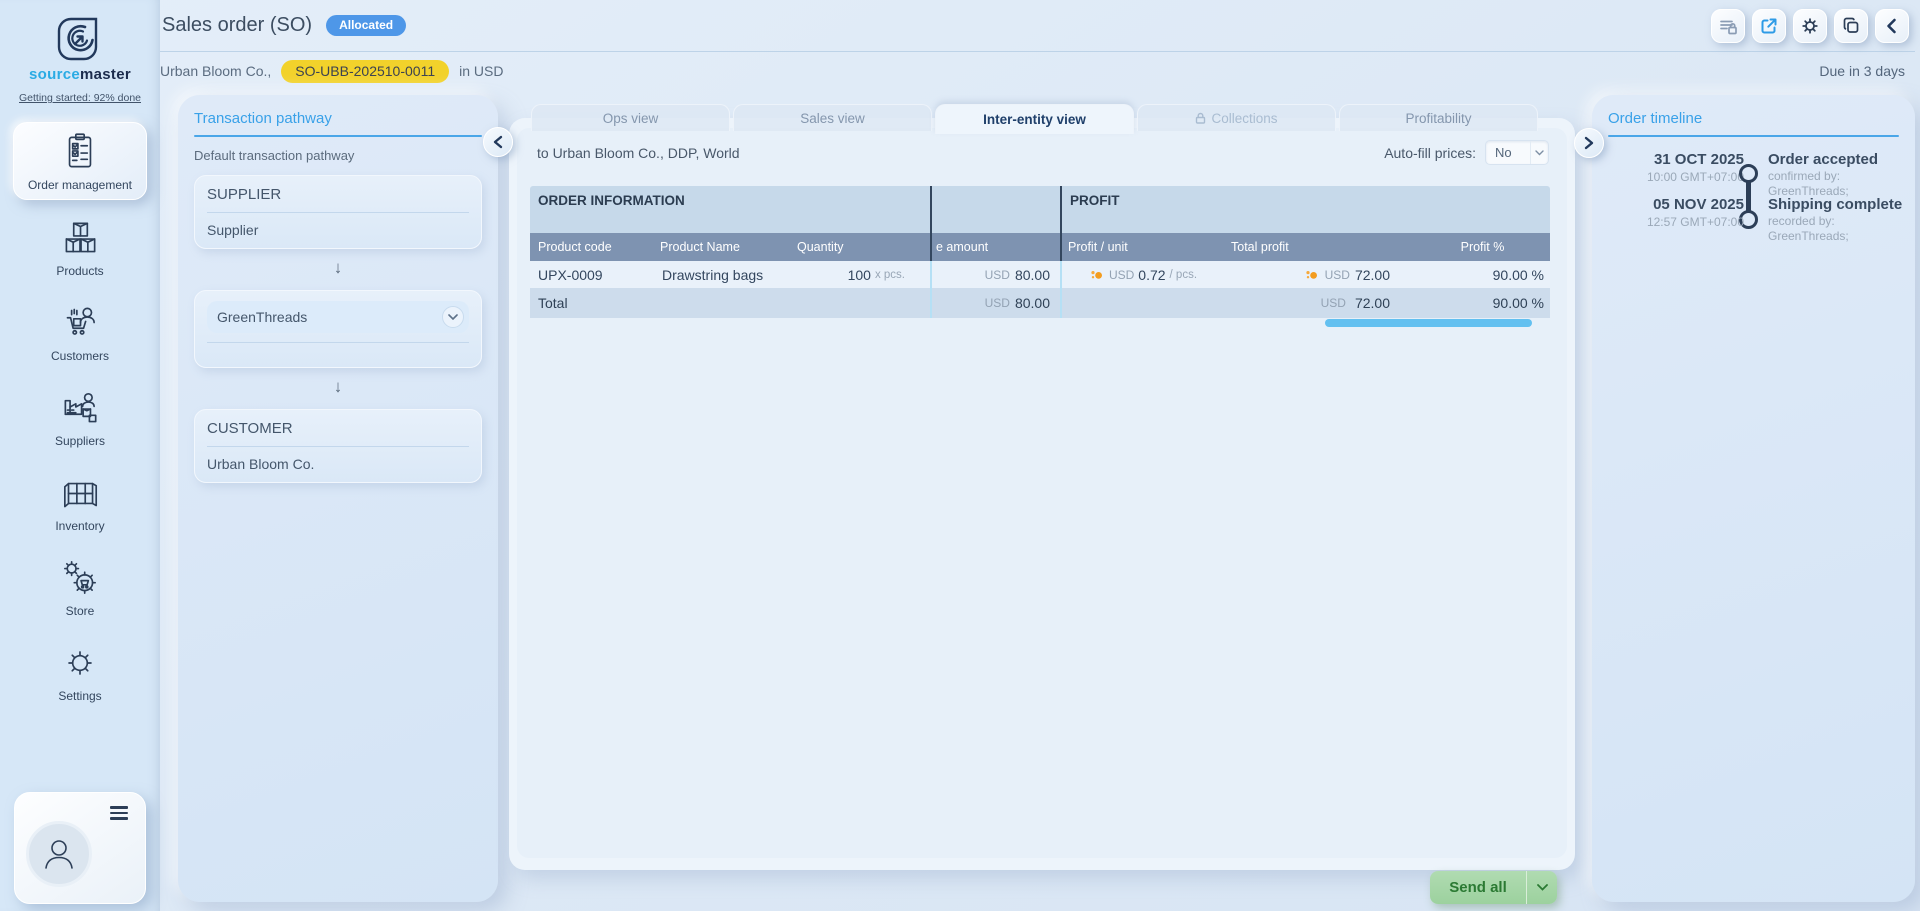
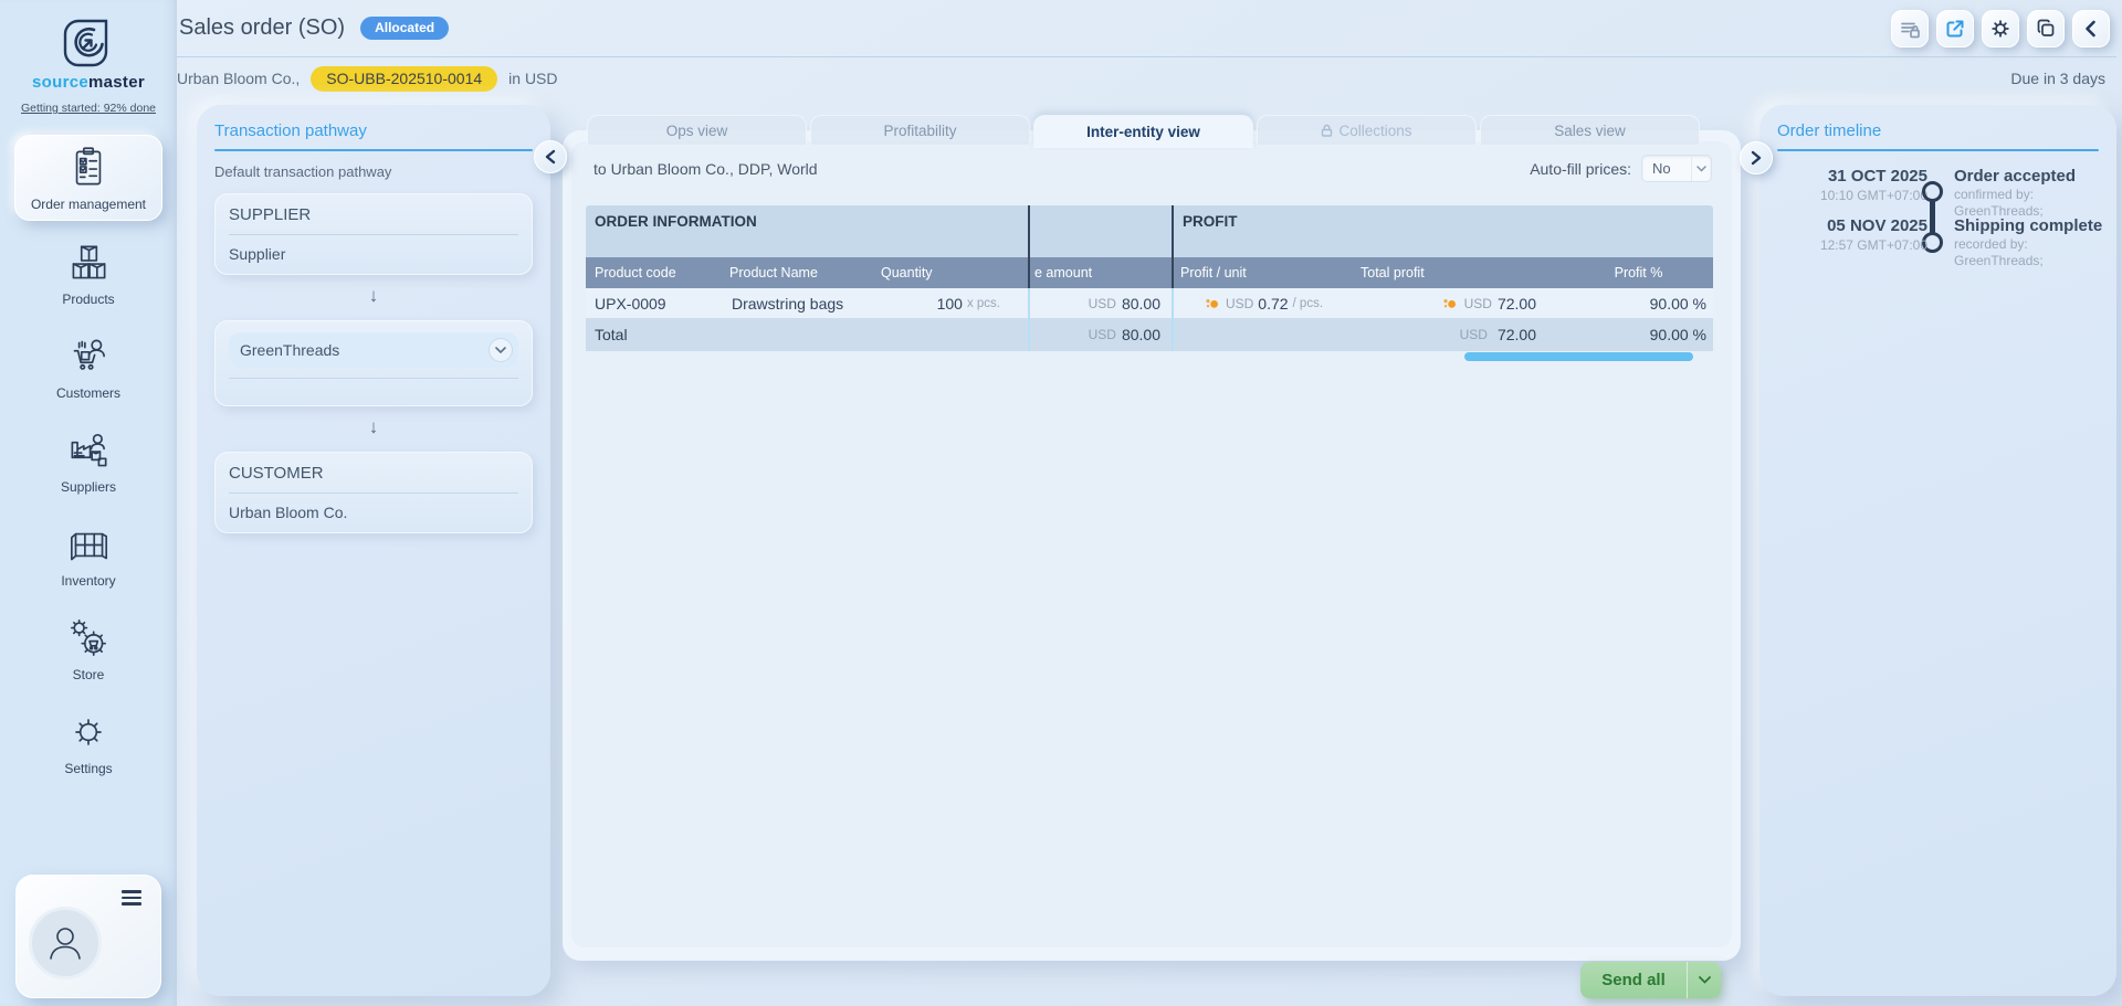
  sourcemaster
  Getting started: 92% done
  Order management
  Products
  Customers
  Suppliers
  Inventory
  Store
  Settings
  Sales order (SO)
  Allocated
  Urban Bloom Co.,
- SO-UBB-202510-0011
+ SO-UBB-202510-0014
  in USD
  Due in 3 days
  Transaction pathway
  Default transaction pathway
  SUPPLIER
  Supplier
  ↓
  GreenThreads
  ↓
  CUSTOMER
  Urban Bloom Co.
  Ops view
- Sales view
+ Profitability
  Inter-entity view
  Collections
- Profitability
+ Sales view
  to Urban Bloom Co., DDP, World
  Auto-fill prices:
  No
  ORDER INFORMATION
  PROFIT
  Product code
  Product Name
  Quantity
  e amount
  Profit / unit
  Total profit
  Profit %
  UPX-0009
  Drawstring bags
  100
  x pcs.
  USD
  80.00
  USD
  0.72
  / pcs.
  USD
  72.00
  90.00 %
  Total
  USD
  80.00
  USD
  72.00
  90.00 %
  Send all
  Order timeline
  31 OCT 2025
- 10:00 GMT+07:00
+ 10:10 GMT+07:00
  Order accepted
  confirmed by:
  GreenThreads;
  05 NOV 2025
  12:57 GMT+07:00
  Shipping complete
  recorded by:
  GreenThreads;
